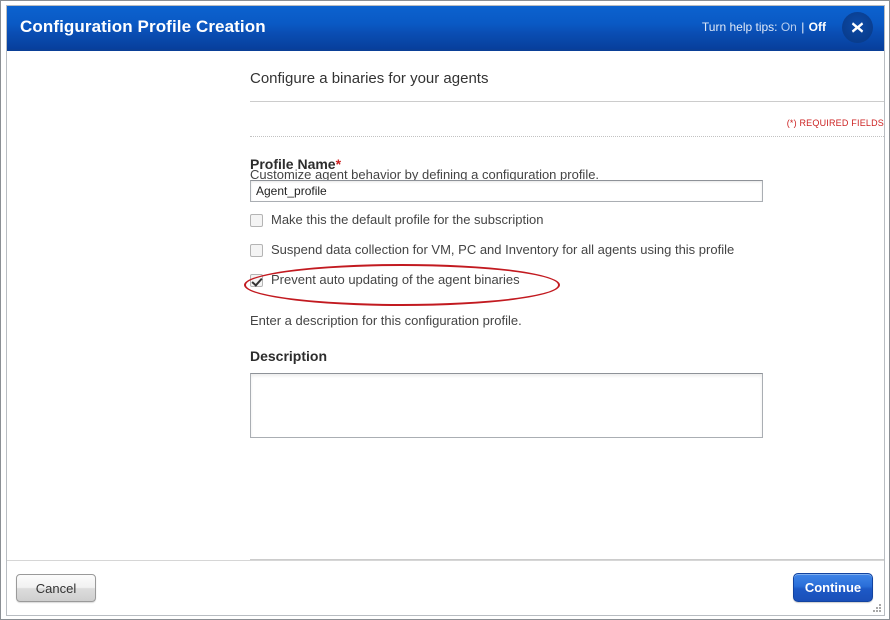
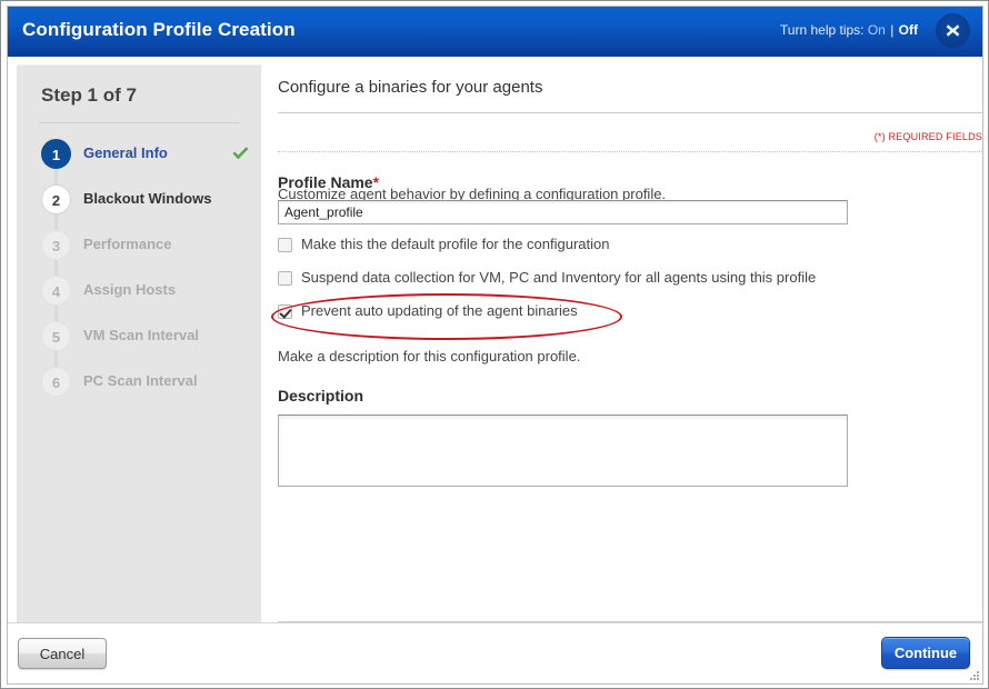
  Configuration Profile Creation
  Turn help tips: On | Off
+ Step 1 of 7
+ 1
+ General Info
+ 2
+ Blackout Windows
+ 3
+ Performance
+ 4
+ Assign Hosts
+ 5
+ VM Scan Interval
+ 6
+ PC Scan Interval
  Configure a binaries for your agents
  Customize agent behavior by defining a configuration profile.
  (*) REQUIRED FIELDS
  Profile Name*
  Agent_profile
- Make this the default profile for the subscription
+ Make this the default profile for the configuration
  Suspend data collection for VM, PC and Inventory for all agents using this profile
  Prevent auto updating of the agent binaries
- Enter a description for this configuration profile.
+ Make a description for this configuration profile.
  Description
  Cancel
  Continue
